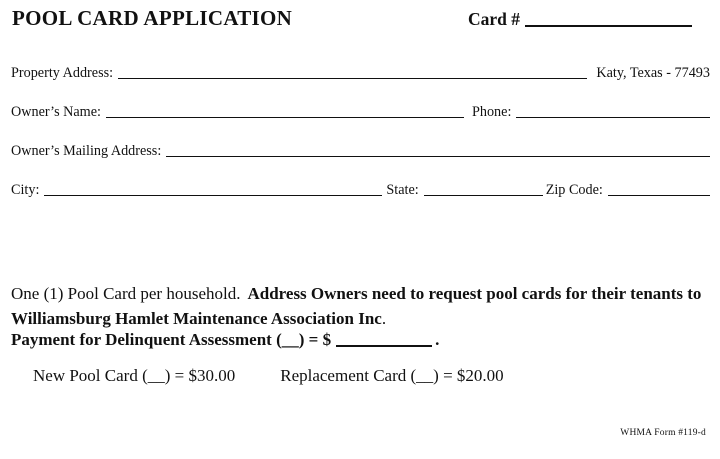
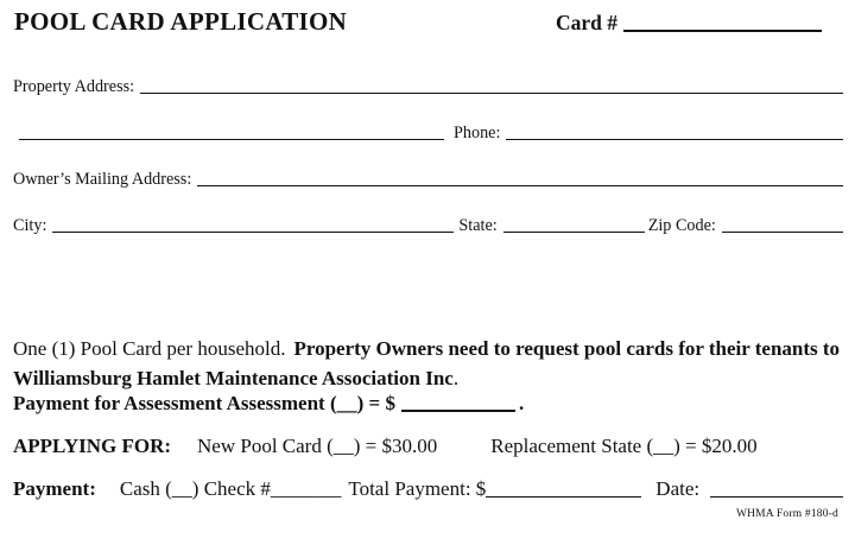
  POOL CARD APPLICATION
  Card #
  Property Address:
- Katy, Texas - 77493
- Owner’s Name:
  Phone:
  Owner’s Mailing Address:
  City:
  State:
  Zip Code:
- One (1) Pool Card per household. Address Owners need to request pool cards for their tenants to Williamsburg Hamlet Maintenance Association Inc.
+ One (1) Pool Card per household. Property Owners need to request pool cards for their tenants to Williamsburg Hamlet Maintenance Association Inc.
- Payment for Delinquent Assessment (__) = $
+ Payment for Assessment Assessment (__) = $
  .
+ APPLYING FOR:
  New Pool Card (__) = $30.00
- Replacement Card (__) = $20.00
+ Replacement State (__) = $20.00
+ Payment:
+ Cash (__) Check #_______
+ Total Payment: $
+ Date:
- WHMA Form #119-d
+ WHMA Form #180-d
